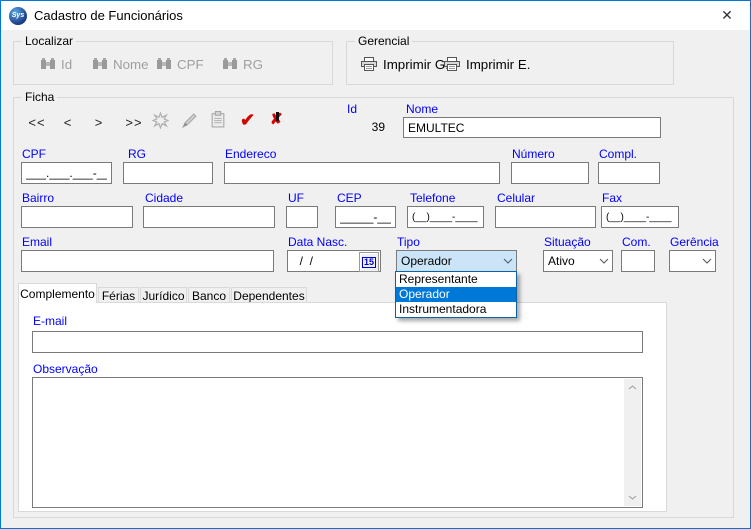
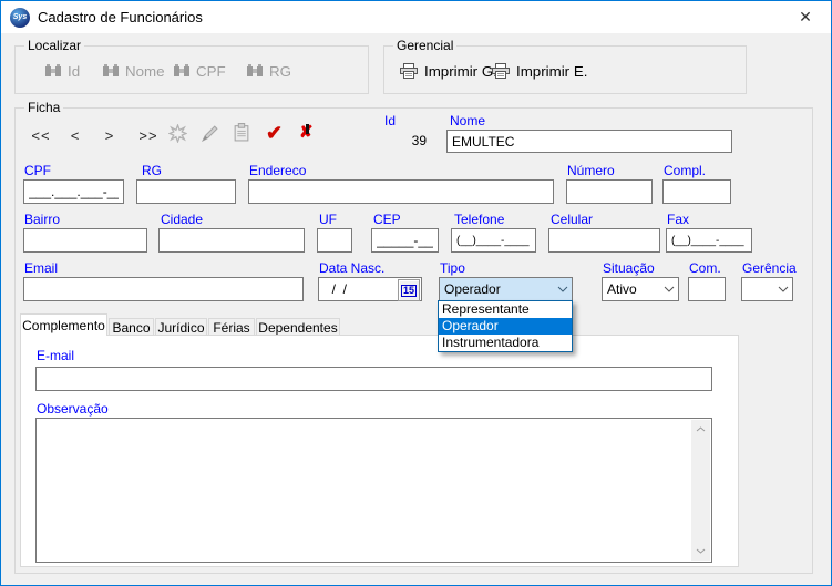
  Cadastro de Funcionários
  ✕
  Localizar
  Id
  Nome
  CPF
  RG
  Gerencial
  Imprimir G
  Imprimir E.
  Ficha
  <<
  <
  >
  >>
  ✔
  ✘
  Id
  39
  Nome
  EMULTEC
  CPF
  ___.___.___-__
  RG
  Endereco
  Número
  Compl.
  Bairro
  Cidade
  UF
  CEP
  _____-__
  Telefone
  (__)____-____
  Celular
  Fax
  (__)____-____
  Email
  Data Nasc.
  / /
  15
  Tipo
  Operador
  Situação
  Ativo
  Com.
  Gerência
  Complemento
- Férias
+ Banco
  Jurídico
- Banco
+ Férias
  Dependentes
  E-mail
  Observação
  Representante
  Operador
  Instrumentadora
